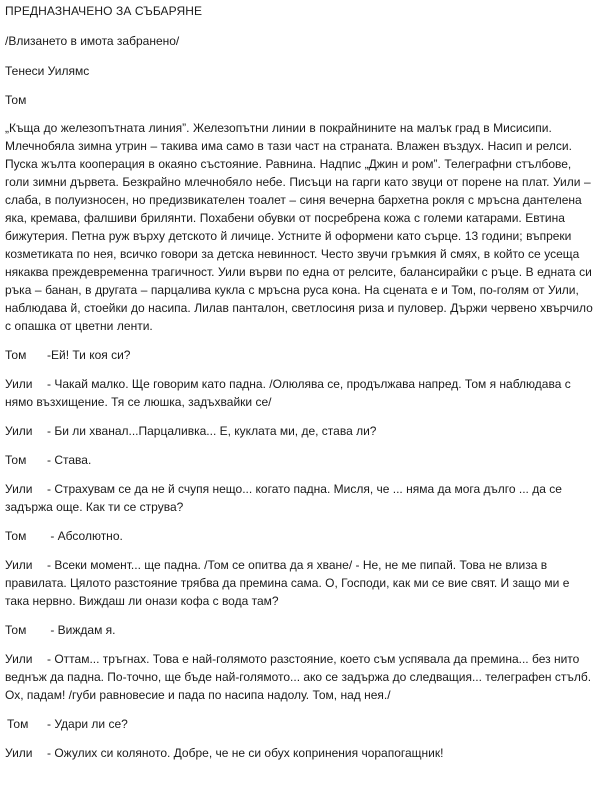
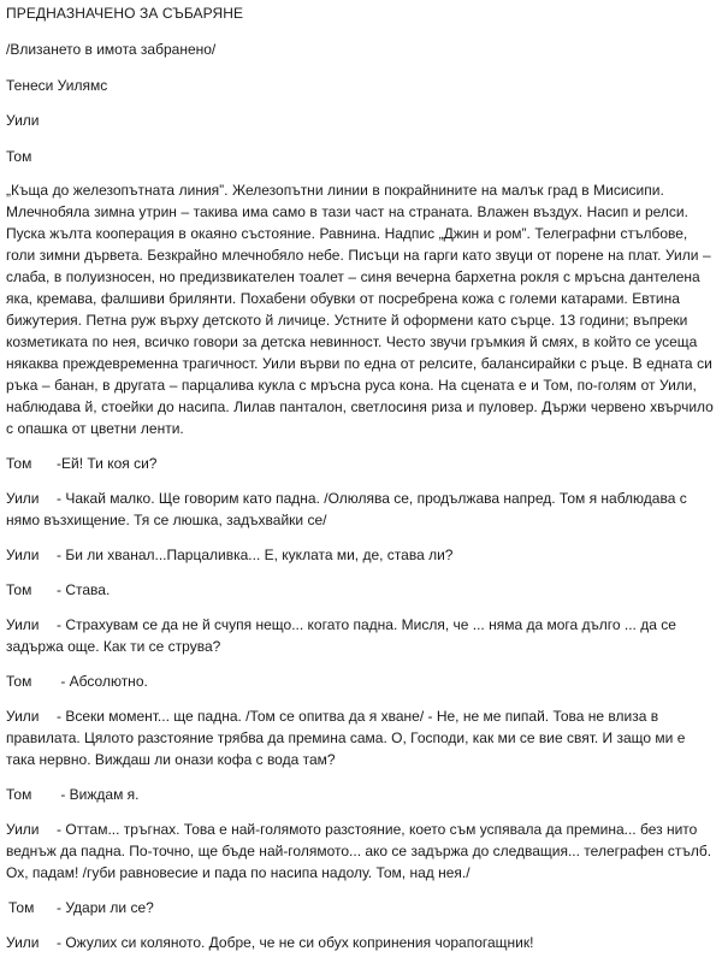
  ПРЕДНАЗНАЧЕНО ЗА СЪБАРЯНЕ
  /Влизането в имота забранено/
  Тенеси Уилямс
+ Уили
  Том
  „Къща до железопътната линия”. Железопътни линии в покрайнините на малък град в Мисисипи. Млечнобяла зимна утрин – такива има само в тази част на страната. Влажен въздух. Насип и релси. Пуска жълта кооперация в окаяно състояние. Равнина. Надпис „Джин и ром”. Телеграфни стълбове, голи зимни дървета. Безкрайно млечнобяло небе. Писъци на гарги като звуци от порене на плат. Уили – слаба, в полуизносен, но предизвикателен тоалет – синя вечерна бархетна рокля с мръсна дантелена яка, кремава, фалшиви брилянти. Похабени обувки от посребрена кожа с големи катарами. Евтина бижутерия. Петна руж върху детското й личице. Устните й оформени като сърце. 13 години; въпреки козметиката по нея, всичко говори за детска невинност. Често звучи гръмкия й смях, в който се усеща някаква преждевременна трагичност. Уили върви по една от релсите, балансирайки с ръце. В едната си ръка – банан, в другата – парцалива кукла с мръсна руса кона. На сцената е и Том, по-голям от Уили, наблюдава й, стоейки до насипа. Лилав панталон, светлосиня риза и пуловер. Държи червено хвърчило с опашка от цветни ленти.
  Том -Ей! Ти коя си?
  Уили - Чакай малко. Ще говорим като падна. /Олюлява се, продължава напред. Том я наблюдава с нямо възхищение. Тя се люшка, задъхвайки се/
  Уили - Би ли хванал...Парцаливка... Е, куклата ми, де, става ли?
  Том - Става.
  Уили - Страхувам се да не й счупя нещо... когато падна. Мисля, че ... няма да мога дълго ... да се задържа още. Как ти се струва?
  Том - Абсолютно.
  Уили - Всеки момент... ще падна. /Том се опитва да я хване/ - Не, не ме пипай. Това не влиза в правилата. Цялото разстояние трябва да премина сама. О, Господи, как ми се вие свят. И защо ми е така нервно. Виждаш ли онази кофа с вода там?
  Том - Виждам я.
  Уили - Оттам... тръгнах. Това е най-голямото разстояние, което съм успявала да премина... без нито веднъж да падна. По-точно, ще бъде най-голямото... ако се задържа до следващия... телеграфен стълб. Ох, падам! /губи равновесие и пада по насипа надолу. Том, над нея./
  Том - Удари ли се?
  Уили - Ожулих си коляното. Добре, че не си обух копринения чорапогащник!
